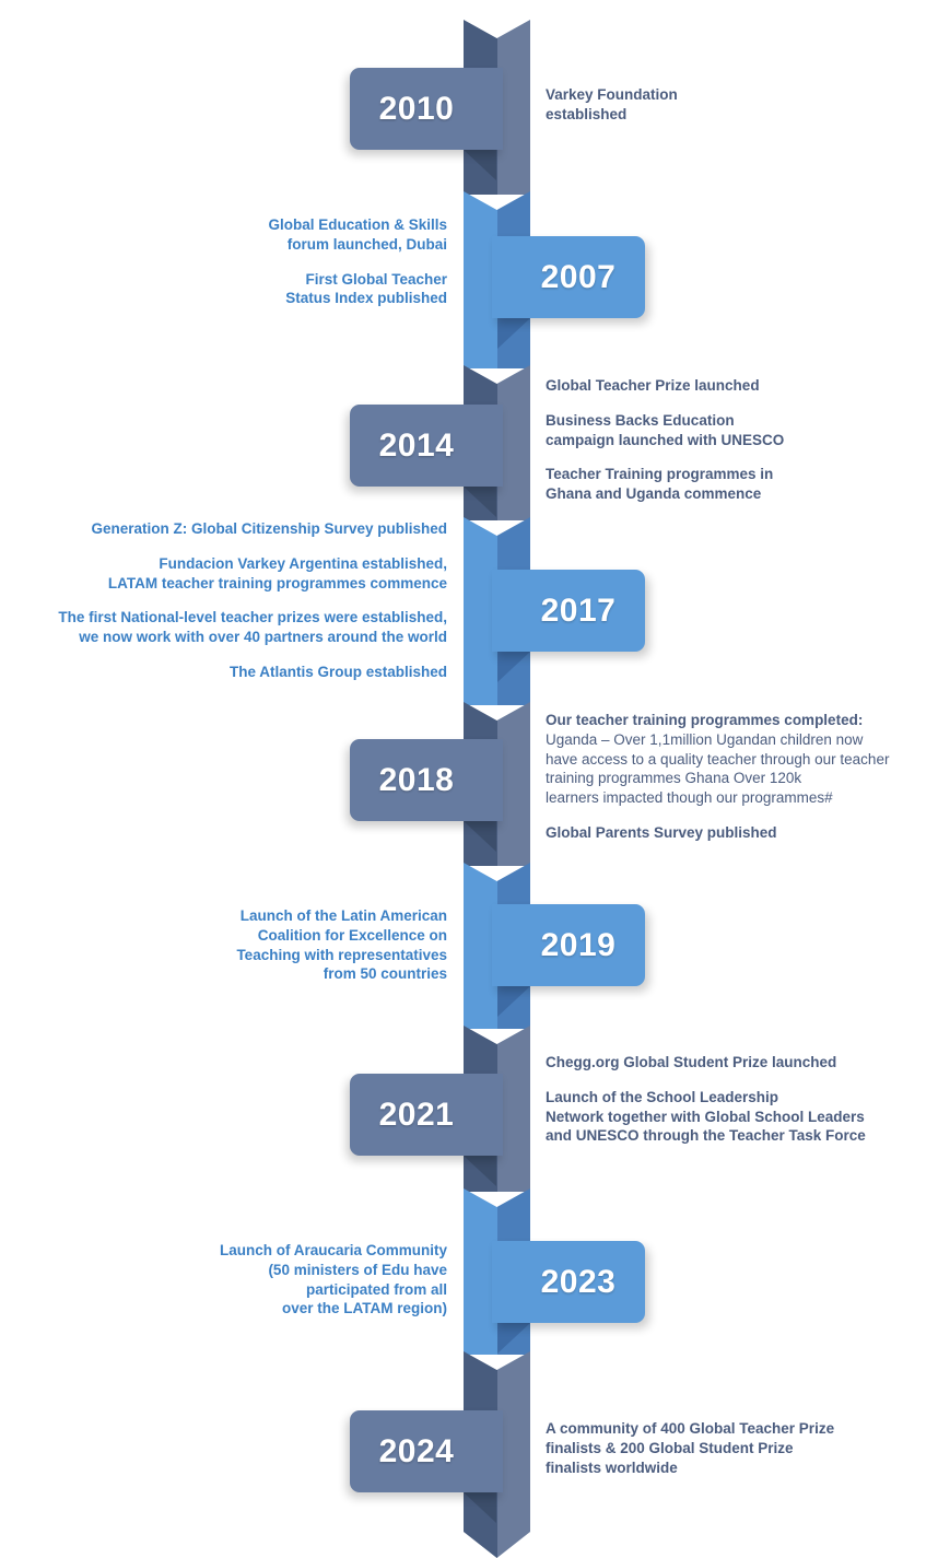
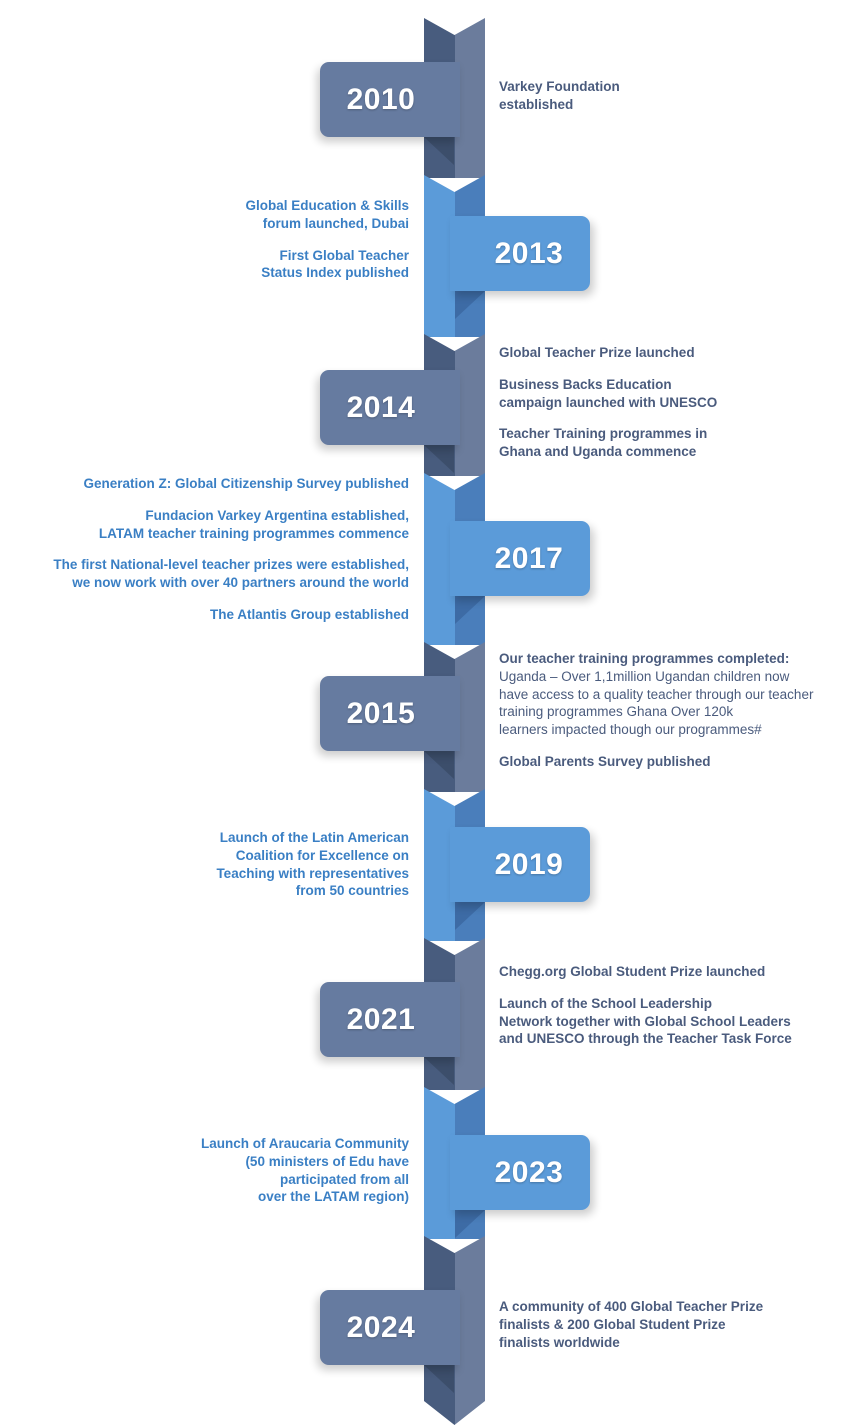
  2010
  Varkey Foundation
  established
- 2007
+ 2013
  Global Education & Skills
  forum launched, Dubai
  First Global Teacher
  Status Index published
  2014
  Global Teacher Prize launched
  Business Backs Education
  campaign launched with UNESCO
  Teacher Training programmes in
  Ghana and Uganda commence
  2017
  Generation Z: Global Citizenship Survey published
  Fundacion Varkey Argentina established,
  LATAM teacher training programmes commence
  The first National-level teacher prizes were established,
  we now work with over 40 partners around the world
  The Atlantis Group established
- 2018
+ 2015
  Our teacher training programmes completed:
  Uganda – Over 1,1million Ugandan children now
  have access to a quality teacher through our teacher
  training programmes Ghana Over 120k
  learners impacted though our programmes#
  Global Parents Survey published
  2019
  Launch of the Latin American
  Coalition for Excellence on
  Teaching with representatives
  from 50 countries
  2021
  Chegg.org Global Student Prize launched
  Launch of the School Leadership
  Network together with Global School Leaders
  and UNESCO through the Teacher Task Force
  2023
  Launch of Araucaria Community
  (50 ministers of Edu have
  participated from all
  over the LATAM region)
  2024
  A community of 400 Global Teacher Prize
  finalists & 200 Global Student Prize
  finalists worldwide
